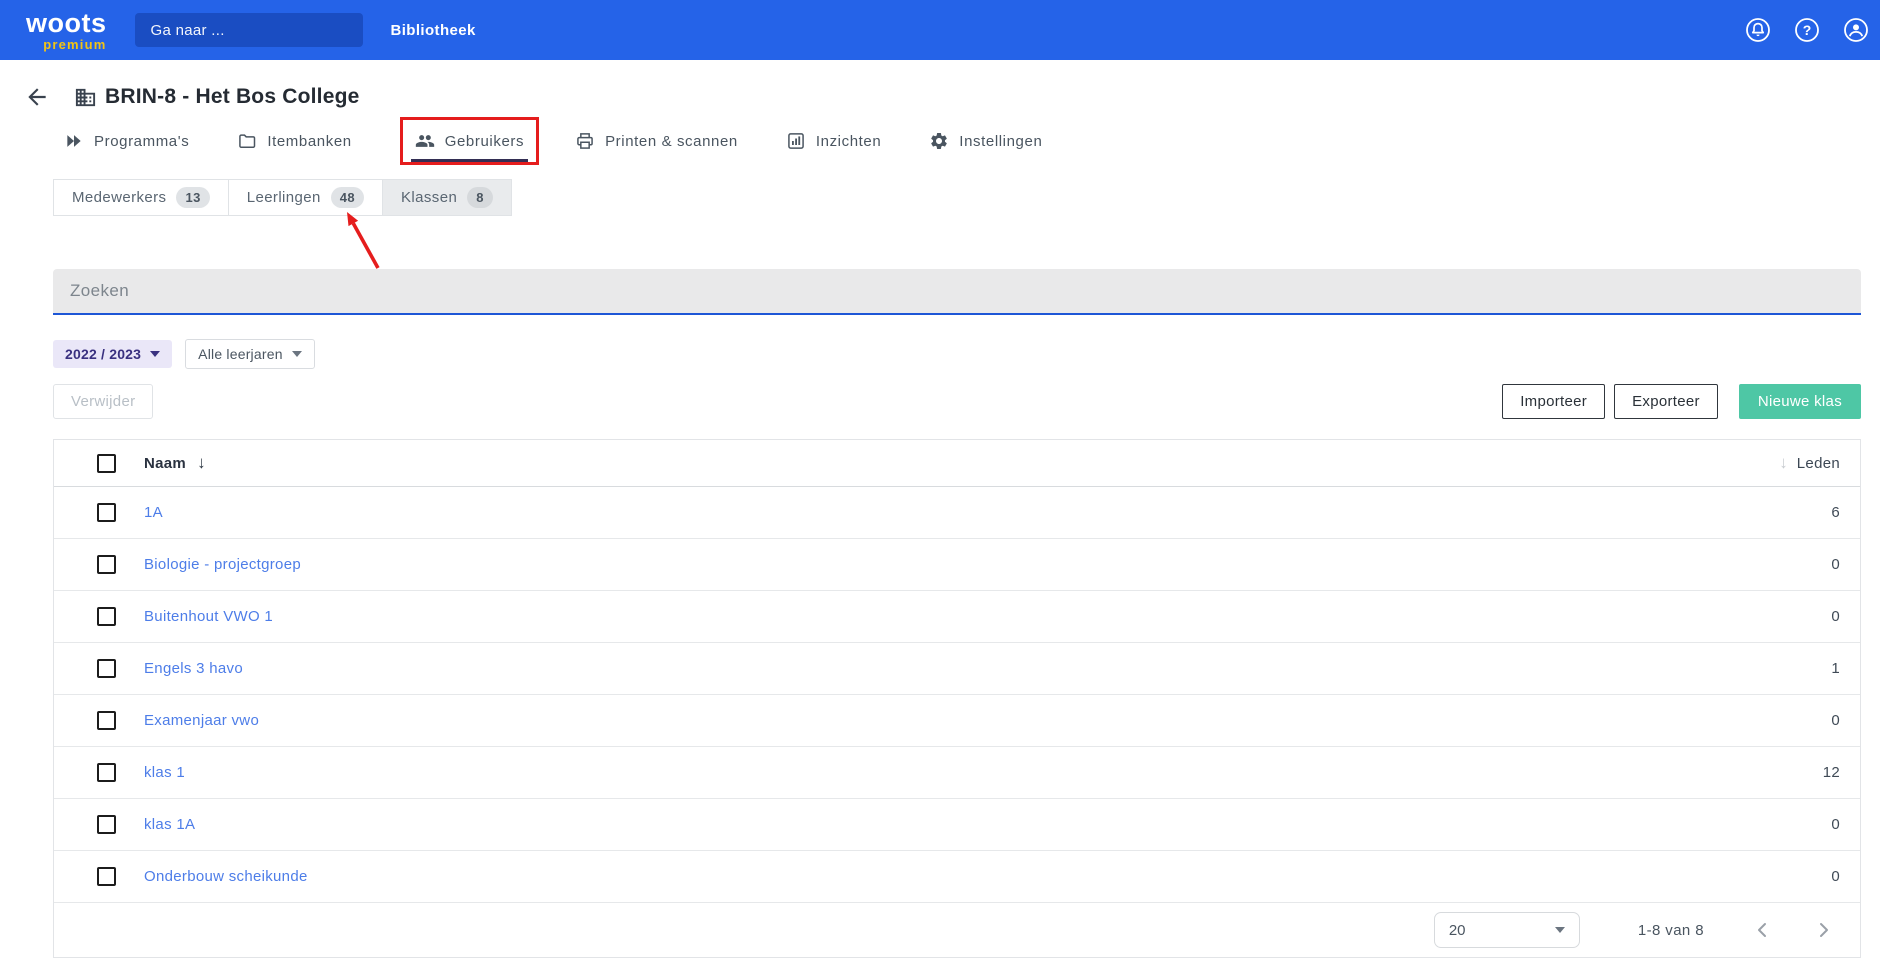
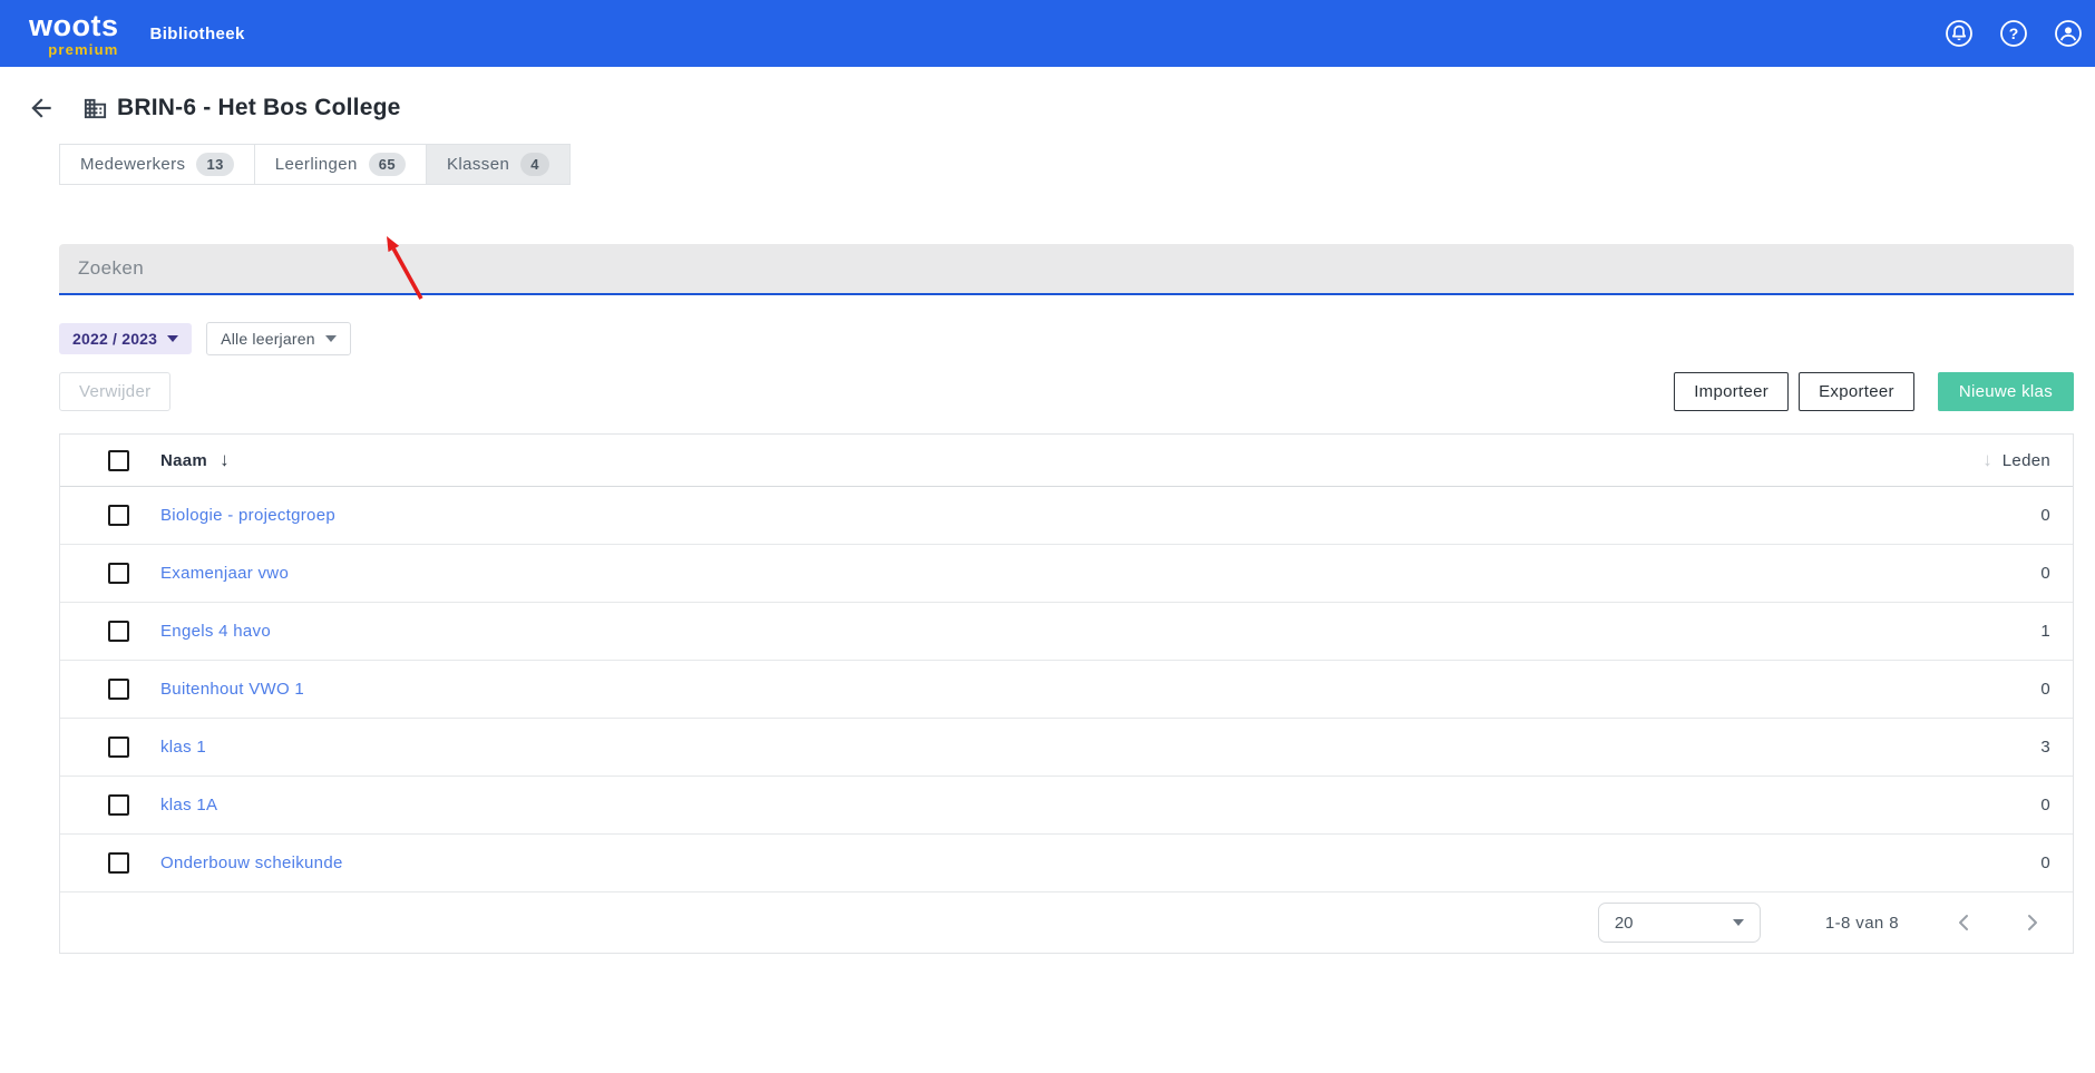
  woots
  premium
- Ga naar ...
  Bibliotheek
  ?
- BRIN-8 - Het Bos College
+ BRIN-6 - Het Bos College
- Programma's
- Itembanken
- Gebruikers
- Printen & scannen
- Inzichten
- Instellingen
  Medewerkers
  13
  Leerlingen
- 48
+ 65
  Klassen
- 8
+ 4
  Zoeken
  2022 / 2023
  Alle leerjaren
  Verwijder
  Importeer
  Exporteer
  Nieuwe klas
  Naam
  ↓
  ↓
  Leden
- 1A
- 6
  Biologie - projectgroep
  0
- Buitenhout VWO 1
+ Examenjaar vwo
  0
- Engels 3 havo
+ Engels 4 havo
  1
- Examenjaar vwo
+ Buitenhout VWO 1
  0
  klas 1
- 12
+ 3
  klas 1A
  0
  Onderbouw scheikunde
  0
  20
  1-8 van 8
